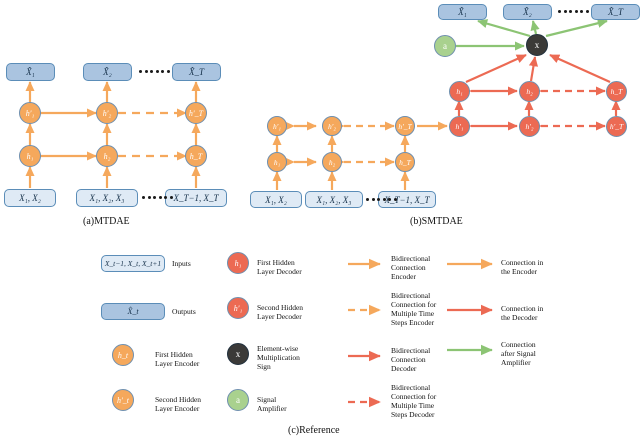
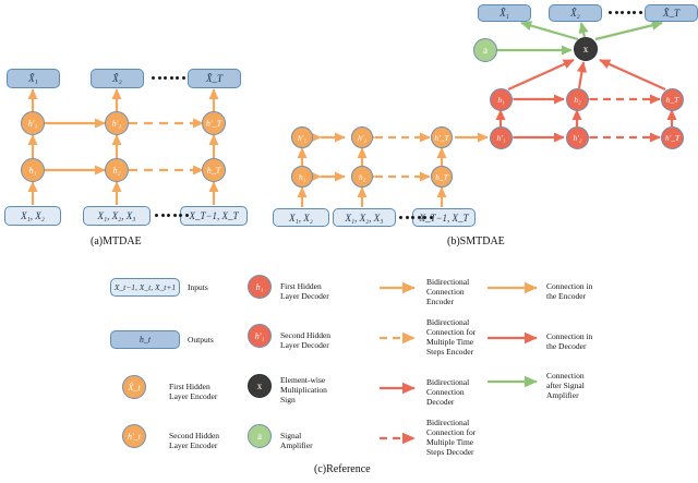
  X̂₁
  X̂₂
  X̂_T
  h′₁
  h′₂
  h′_T
  h₁
  h₂
  h_T
  X₁, X₂
  X₁, X₂, X₃
  X_T−1, X_T
  (a)MTDAE
  X̂₁
  X̂₂
  X̂_T
  a
  x
  h₁
  h₂
  h_T
  h′₁
  h′₂
  h′_T
  h′₁
  h′₂
  h′_T
  h₁
  h₂
  h_T
  X₁, X₂
  X₁, X₂, X₃
  _T−1, X_T
  (b)SMTDAE
  X_t−1, X_t, X_t+1
  Inputs
- X̂_t
+ h_t
  Outputs
- h_t
+ X̂_t
  First Hidden
  Layer Encoder
  h′_t
  Second Hidden
  Layer Encoder
  h₁
  First Hidden
  Layer Decoder
  h′₁
  Second Hidden
  Layer Decoder
  x
  Element-wise
  Multiplication
  Sign
  a
  Signal
  Amplifier
  Bidirectional
  Connection
  Encoder
  Bidirectional
  Connection for
  Multiple Time
  Steps Encoder
  Bidirectional
  Connection
  Decoder
  Bidirectional
  Connection for
  Multiple Time
  Steps Decoder
  Connection in
  the Encoder
  Connection in
  the Decoder
  Connection
  after Signal
  Amplifier
  (c)Reference
